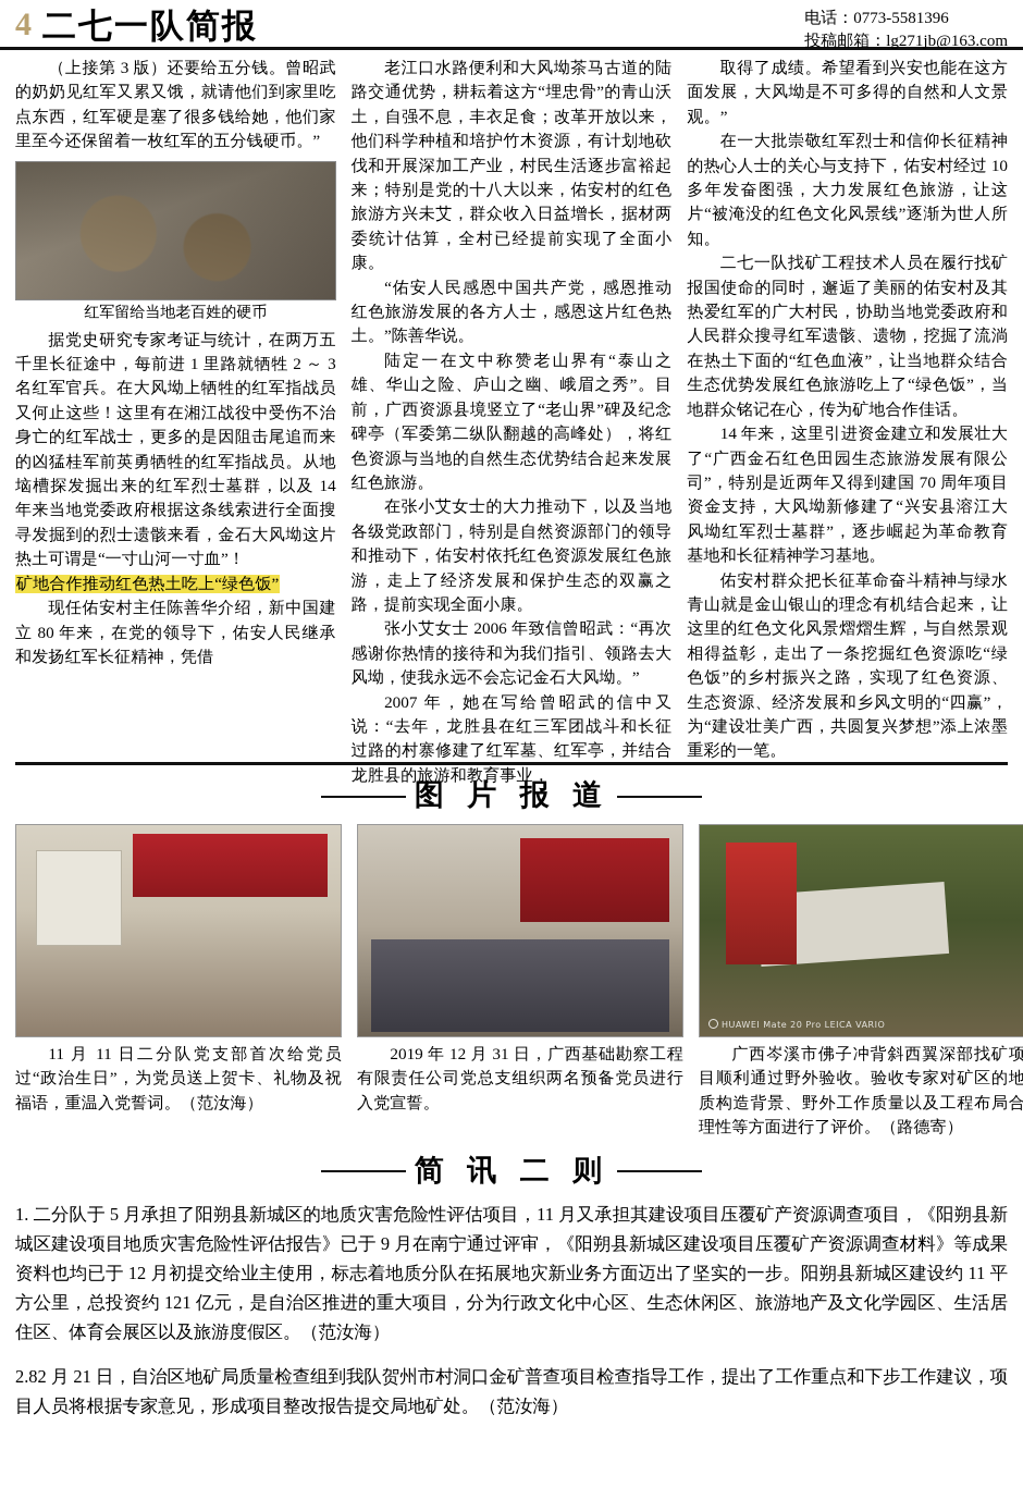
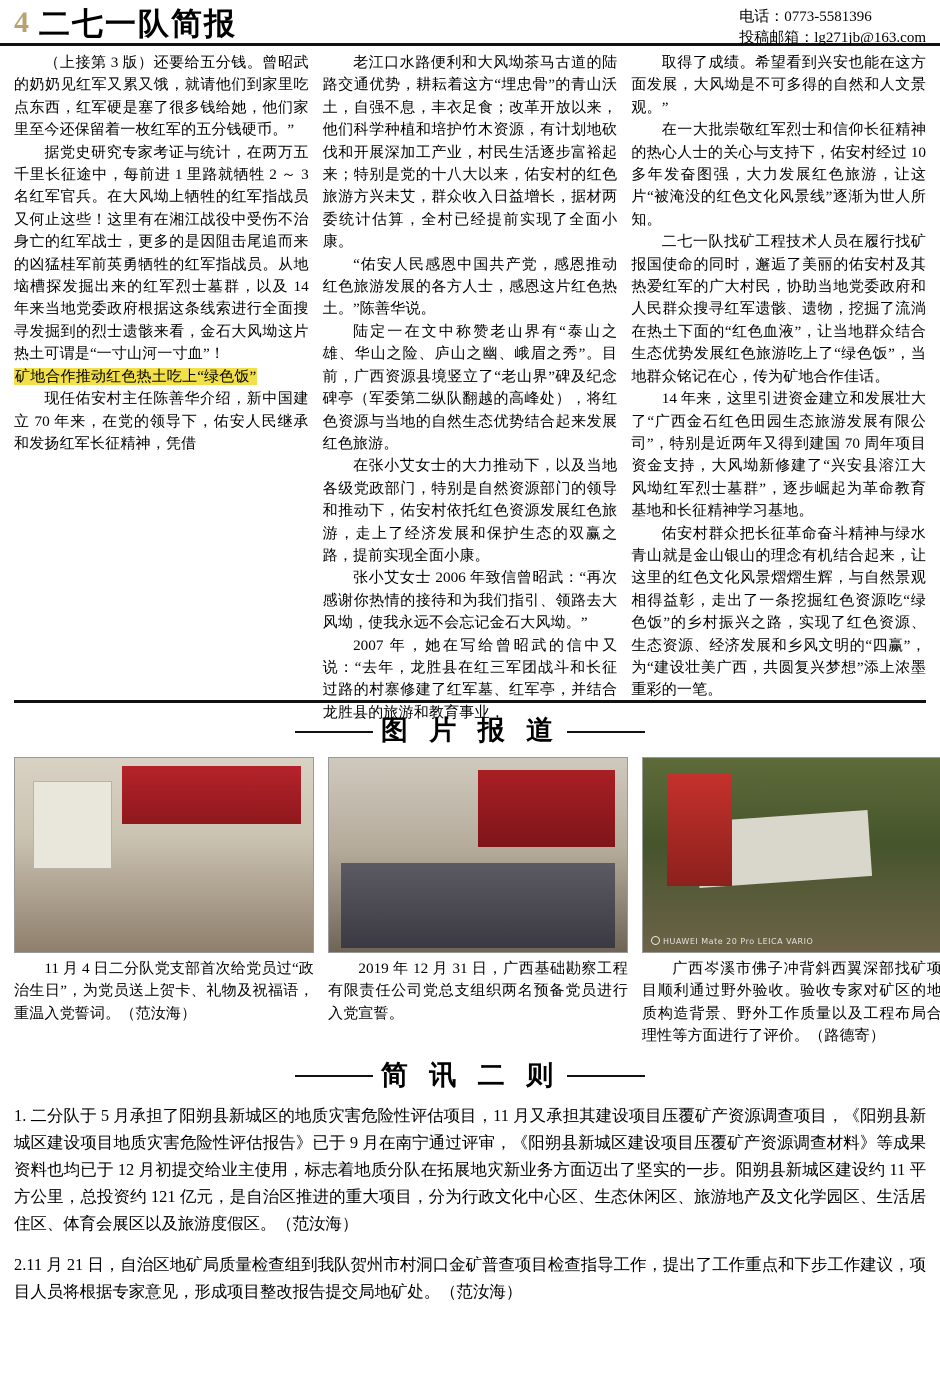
  4
  二七一队简报
  电话：0773-5581396
  投稿邮箱：lg271jb@163.com
  （上接第 3 版）还要给五分钱。曾昭武的奶奶见红军又累又饿，就请他们到家里吃点东西，红军硬是塞了很多钱给她，他们家里至今还保留着一枚红军的五分钱硬币。”
- 红军留给当地老百姓的硬币
  据党史研究专家考证与统计，在两万五千里长征途中，每前进 1 里路就牺牲 2 ～ 3 名红军官兵。在大风坳上牺牲的红军指战员又何止这些！这里有在湘江战役中受伤不治身亡的红军战士，更多的是因阻击尾追而来的凶猛桂军前英勇牺牲的红军指战员。从地垴槽探发掘出来的红军烈士墓群，以及 14 年来当地党委政府根据这条线索进行全面搜寻发掘到的烈士遗骸来看，金石大风坳这片热土可谓是“一寸山河一寸血”！
  矿地合作推动红色热土吃上“绿色饭”
- 现任佑安村主任陈善华介绍，新中国建立 80 年来，在党的领导下，佑安人民继承和发扬红军长征精神，凭借
+ 现任佑安村主任陈善华介绍，新中国建立 70 年来，在党的领导下，佑安人民继承和发扬红军长征精神，凭借
  老江口水路便利和大风坳茶马古道的陆路交通优势，耕耘着这方“埋忠骨”的青山沃土，自强不息，丰衣足食；改革开放以来，他们科学种植和培护竹木资源，有计划地砍伐和开展深加工产业，村民生活逐步富裕起来；特别是党的十八大以来，佑安村的红色旅游方兴未艾，群众收入日益增长，据材两委统计估算，全村已经提前实现了全面小康。
  “佑安人民感恩中国共产党，感恩推动红色旅游发展的各方人士，感恩这片红色热土。”陈善华说。
  陆定一在文中称赞老山界有“泰山之雄、华山之险、庐山之幽、峨眉之秀”。目前，广西资源县境竖立了“老山界”碑及纪念碑亭（军委第二纵队翻越的高峰处），将红色资源与当地的自然生态优势结合起来发展红色旅游。
  在张小艾女士的大力推动下，以及当地各级党政部门，特别是自然资源部门的领导和推动下，佑安村依托红色资源发展红色旅游，走上了经济发展和保护生态的双赢之路，提前实现全面小康。
  张小艾女士 2006 年致信曾昭武：“再次感谢你热情的接待和为我们指引、领路去大风坳，使我永远不会忘记金石大风坳。”
  2007 年，她在写给曾昭武的信中又说：“去年，龙胜县在红三军团战斗和长征过路的村寨修建了红军墓、红军亭，并结合龙胜县的旅游和教育事业，
  取得了成绩。希望看到兴安也能在这方面发展，大风坳是不可多得的自然和人文景观。”
  在一大批崇敬红军烈士和信仰长征精神的热心人士的关心与支持下，佑安村经过 10 多年发奋图强，大力发展红色旅游，让这片“被淹没的红色文化风景线”逐渐为世人所知。
  二七一队找矿工程技术人员在履行找矿报国使命的同时，邂逅了美丽的佑安村及其热爱红军的广大村民，协助当地党委政府和人民群众搜寻红军遗骸、遗物，挖掘了流淌在热土下面的“红色血液”，让当地群众结合生态优势发展红色旅游吃上了“绿色饭”，当地群众铭记在心，传为矿地合作佳话。
  14 年来，这里引进资金建立和发展壮大了“广西金石红色田园生态旅游发展有限公司”，特别是近两年又得到建国 70 周年项目资金支持，大风坳新修建了“兴安县溶江大风坳红军烈士墓群”，逐步崛起为革命教育基地和长征精神学习基地。
  佑安村群众把长征革命奋斗精神与绿水青山就是金山银山的理念有机结合起来，让这里的红色文化风景熠熠生辉，与自然景观相得益彰，走出了一条挖掘红色资源吃“绿色饭”的乡村振兴之路，实现了红色资源、生态资源、经济发展和乡风文明的“四赢”，为“建设壮美广西，共圆复兴梦想”添上浓墨重彩的一笔。
  图 片 报 道
- 11 月 11 日二分队党支部首次给党员过“政治生日”，为党员送上贺卡、礼物及祝福语，重温入党誓词。（范汝海）
+ 11 月 4 日二分队党支部首次给党员过“政治生日”，为党员送上贺卡、礼物及祝福语，重温入党誓词。（范汝海）
  2019 年 12 月 31 日，广西基础勘察工程有限责任公司党总支组织两名预备党员进行入党宣誓。
  HUAWEI Mate 20 Pro LEICA VARIO
  广西岑溪市佛子冲背斜西翼深部找矿项目顺利通过野外验收。验收专家对矿区的地质构造背景、野外工作质量以及工程布局合理性等方面进行了评价。（路德寄）
  简 讯 二 则
  1. 二分队于 5 月承担了阳朔县新城区的地质灾害危险性评估项目，11 月又承担其建设项目压覆矿产资源调查项目，《阳朔县新城区建设项目地质灾害危险性评估报告》已于 9 月在南宁通过评审，《阳朔县新城区建设项目压覆矿产资源调查材料》等成果资料也均已于 12 月初提交给业主使用，标志着地质分队在拓展地灾新业务方面迈出了坚实的一步。阳朔县新城区建设约 11 平方公里，总投资约 121 亿元，是自治区推进的重大项目，分为行政文化中心区、生态休闲区、旅游地产及文化学园区、生活居住区、体育会展区以及旅游度假区。（范汝海）
- 2.82 月 21 日，自治区地矿局质量检查组到我队贺州市村洞口金矿普查项目检查指导工作，提出了工作重点和下步工作建议，项目人员将根据专家意见，形成项目整改报告提交局地矿处。（范汝海）
+ 2.11 月 21 日，自治区地矿局质量检查组到我队贺州市村洞口金矿普查项目检查指导工作，提出了工作重点和下步工作建议，项目人员将根据专家意见，形成项目整改报告提交局地矿处。（范汝海）
